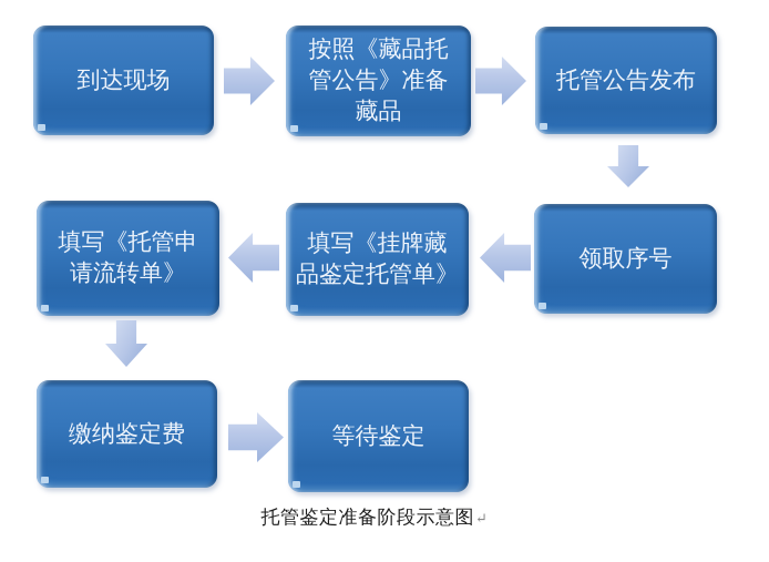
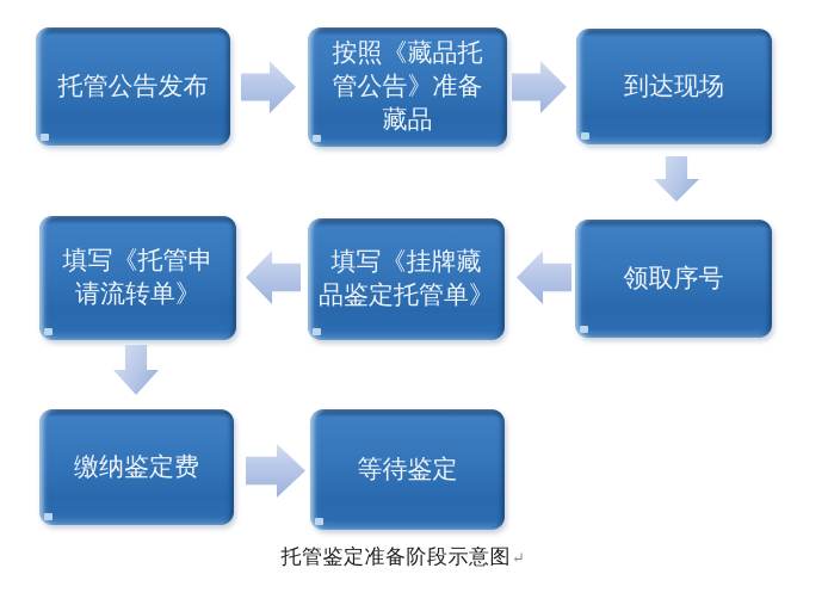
- 到达现场
+ 托管公告发布
  按照《藏品托
  管公告》准备
  藏品
- 托管公告发布
+ 到达现场
  领取序号
  填写《挂牌藏
  品鉴定托管单》
  填写《托管申
  请流转单》
  缴纳鉴定费
  等待鉴定
  托管鉴定准备阶段示意图↵
